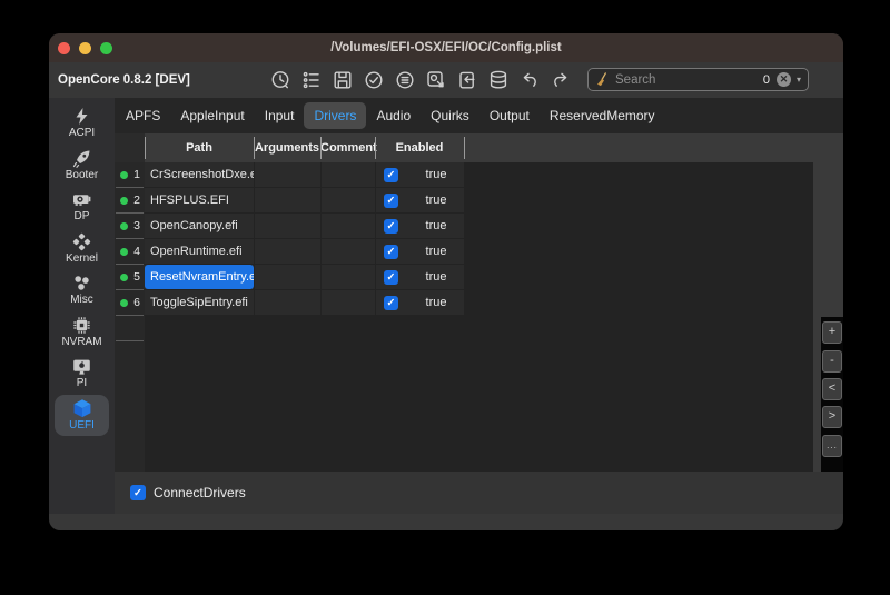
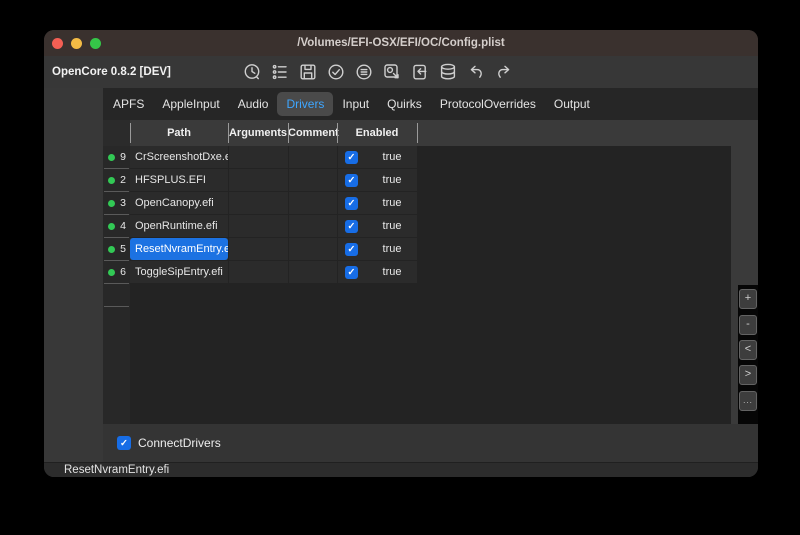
  /Volumes/EFI-OSX/EFI/OC/Config.plist
  OpenCore 0.8.2 [DEV]
- Search
- 0
- ✕
- ▾
- ACPI
- Booter
- DP
- Kernel
- Misc
- NVRAM
- PI
- UEFI
  APFS
  AppleInput
- Input
+ Audio
  Drivers
- Audio
+ Input
  Quirks
+ ProtocolOverrides
  Output
- ReservedMemory
  Path
  Arguments
  Commen
  Enabled
- 1
+ 9
  2
  3
  4
  5
  6
  CrScreenshotDxe.e
  true
  HFSPLUS.EFI
  true
  OpenCanopy.efi
  true
  OpenRuntime.efi
  true
  ResetNvramEntry.e
  true
  ToggleSipEntry.efi
  true
  +
  -
  <
  >
  ...
  ConnectDrivers
+ ResetNvramEntry.efi
